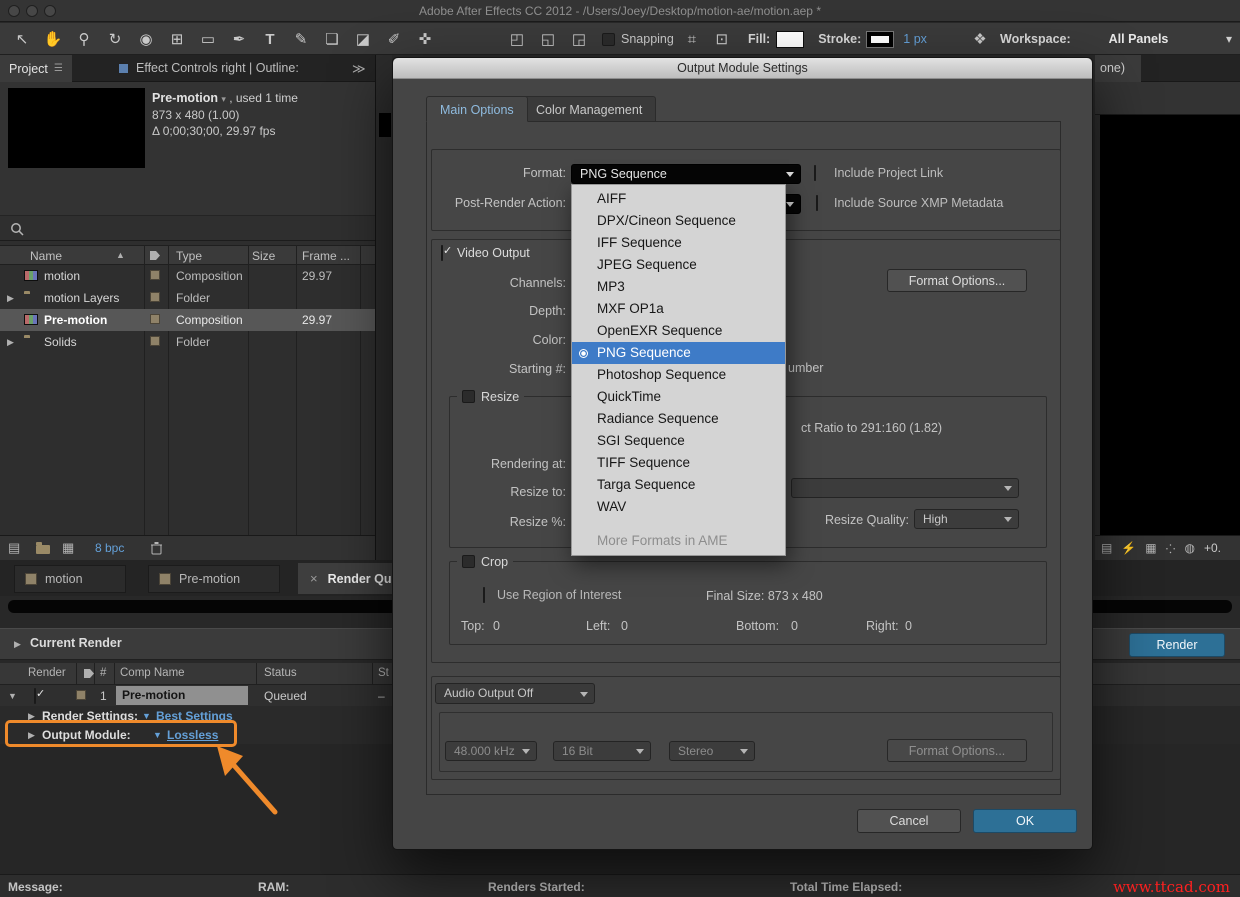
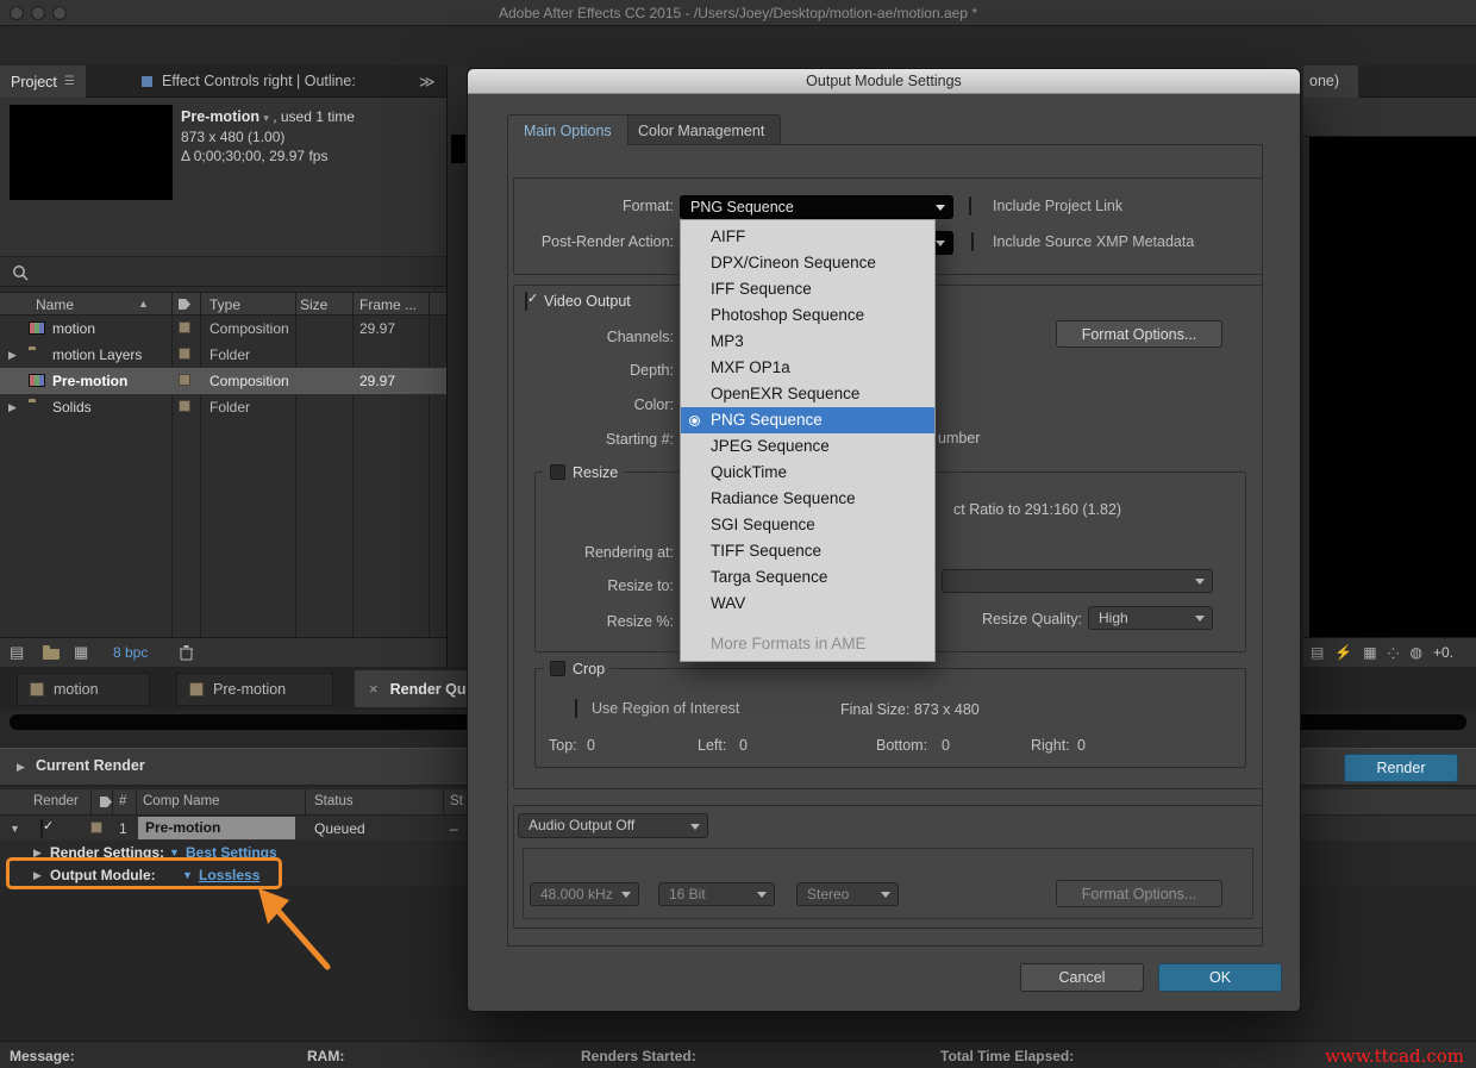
- Adobe After Effects CC 2012 - /Users/Joey/Desktop/motion-ae/motion.aep *
+ Adobe After Effects CC 2015 - /Users/Joey/Desktop/motion-ae/motion.aep *
- ↖
- ✋
- ⚲
- ↻
- ◉
- ⊞
- ▭
- ✒
- T
- ✎
- ❏
- ◪
- ✐
- ✜
- ◰
- ◱
- ◲
- Snapping
- ⌗
- ⊡
- Fill:
- Stroke:
- 1 px
- ❖
- Workspace:
- All Panels
- ▾
  Project
  ☰
  Effect Controls right | Outline:
  ≫
  Pre-motion ▾ , used 1 time
  873 x 480 (1.00)
  Δ 0;00;30;00, 29.97 fps
  Name
  ▲
  Type
  Size
  Frame ...
  motion
  Composition
  29.97
  ▶
  motion Layers
  Folder
  Pre-motion
  Composition
  29.97
  ▶
  Solids
  Folder
  ▤
  ▦
  8 bpc
  one)
  ▤
  ⚡
  ▦
  ⁘
  ◍
  +0.
  motion
  Pre-motion
  ×
  ▶
  Current Render
  Render
  Render
  #
  Comp Name
  Status
  St
  ▼
  1
  Pre-motion
  Queued
  –
  ▶
  Render Settings:
  ▼
  Best Settings
  ▶
  Output Module:
  ▼
  Lossless
  Message:
  RAM:
  Renders Started:
  Total Time Elapsed:
  www.ttcad.com
  Output Module Settings
  Main Options
  Color Management
  Format:
  PNG Sequence
  Include Project Link
  Post-Render Action:
  Include Source XMP Metadata
  Video Output
  Channels:
  Depth:
  Color:
  Starting #:
  Format Options...
  umber
  Resize
  ct Ratio to 291:160 (1.82)
  Rendering at:
  Resize to:
  Resize %:
  Resize Quality:
  High
  Crop
  Use Region of Interest
  Final Size: 873 x 480
  Top:
  0
  Left:
  0
  Bottom:
  0
  Right:
  0
  Audio Output Off
  48.000 kHz
  16 Bit
  Stereo
  Format Options...
  Cancel
  OK
  AIFF
  DPX/Cineon Sequence
  IFF Sequence
- JPEG Sequence
+ Photoshop Sequence
  MP3
  MXF OP1a
  OpenEXR Sequence
  PNG Sequence
- Photoshop Sequence
+ JPEG Sequence
  QuickTime
  Radiance Sequence
  SGI Sequence
  TIFF Sequence
  Targa Sequence
  WAV
  More Formats in AME
